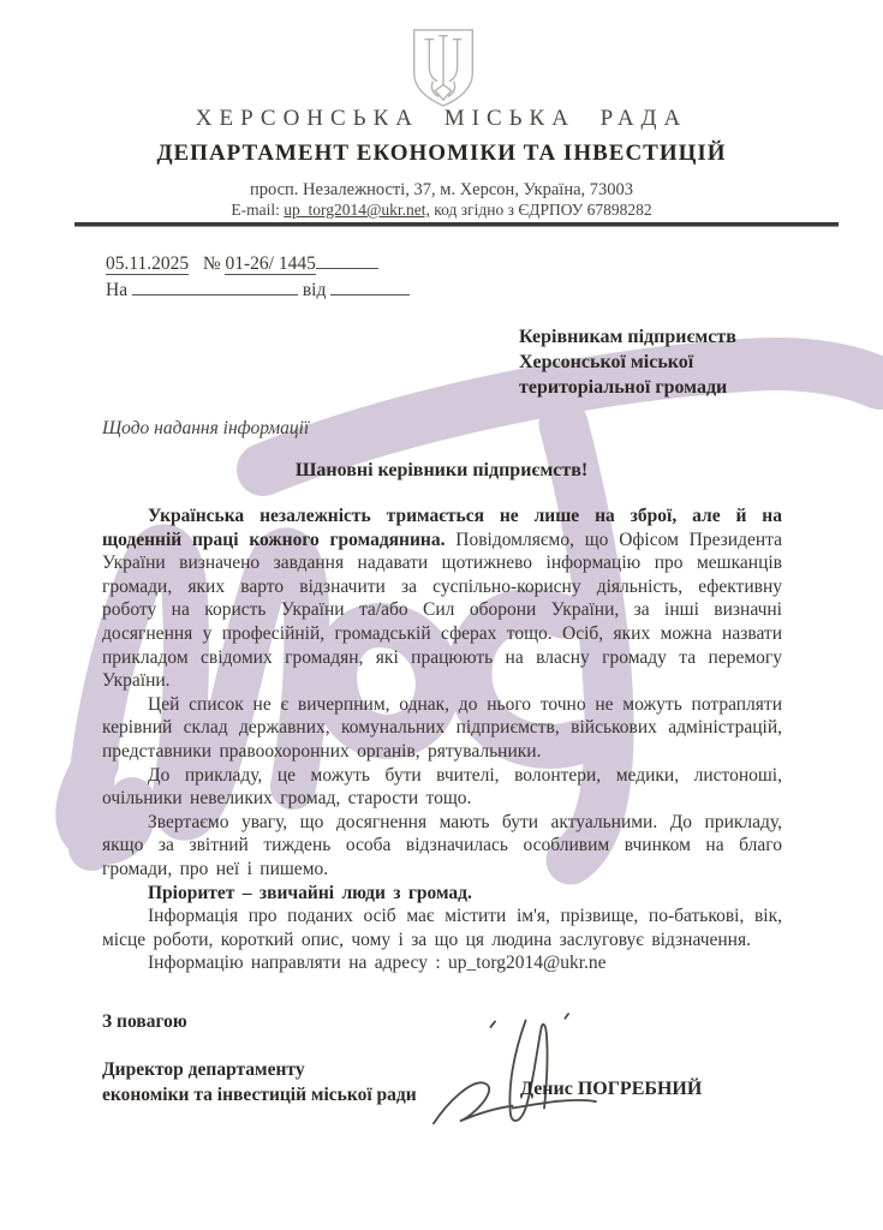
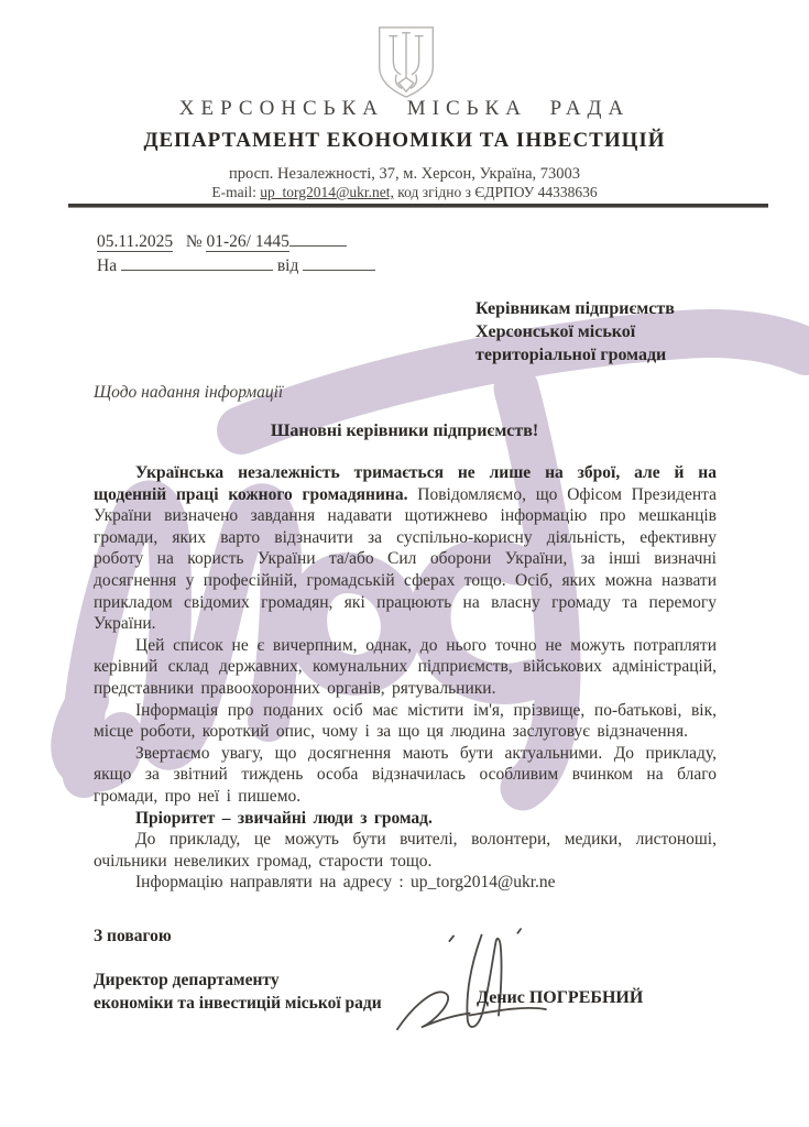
  ХЕРСОНСЬКА МІСЬКА РАДА
  ДЕПАРТАМЕНТ ЕКОНОМІКИ ТА ІНВЕСТИЦІЙ
  просп. Незалежності, 37, м. Херсон, Україна, 73003
- E-mail: up_torg2014@ukr.net, код згідно з ЄДРПОУ 67898282
+ E-mail: up_torg2014@ukr.net, код згідно з ЄДРПОУ 44338636
  05.11.2025 № 01-26/ 1445
  На від
  Керівникам підприємств
  Херсонської міської
  територіальної громади
  Щодо надання інформації
  Шановні керівники підприємств!
  Українська незалежність тримається не лише на зброї, але й на щоденній праці кожного громадянина. Повідомляємо, що Офісом Президента України визначено завдання надавати щотижнево інформацію про мешканців громади, яких варто відзначити за суспільно-корисну діяльність, ефективну роботу на користь України та/або Сил оборони України, за інші визначні досягнення у професійній, громадській сферах тощо. Осіб, яких можна назвати прикладом свідомих громадян, які працюють на власну громаду та перемогу України.
  Цей список не є вичерпним, однак, до нього точно не можуть потрапляти керівний склад державних, комунальних підприємств, військових адміністрацій, представники правоохоронних органів, рятувальники.
- До прикладу, це можуть бути вчителі, волонтери, медики, листоноші, очільники невеликих громад, старости тощо.
+ Інформація про поданих осіб має містити ім'я, прізвище, по-батькові, вік, місце роботи, короткий опис, чому і за що ця людина заслуговує відзначення.
  Звертаємо увагу, що досягнення мають бути актуальними. До прикладу, якщо за звітний тиждень особа відзначилась особливим вчинком на благо громади, про неї і пишемо.
  Пріоритет – звичайні люди з громад.
- Інформація про поданих осіб має містити ім'я, прізвище, по-батькові, вік, місце роботи, короткий опис, чому і за що ця людина заслуговує відзначення.
+ До прикладу, це можуть бути вчителі, волонтери, медики, листоноші, очільники невеликих громад, старости тощо.
  Інформацію направляти на адресу : up_torg2014@ukr.ne
  З повагою
  Директор департаменту
  економіки та інвестицій міської ради
  Денис ПОГРЕБНИЙ
